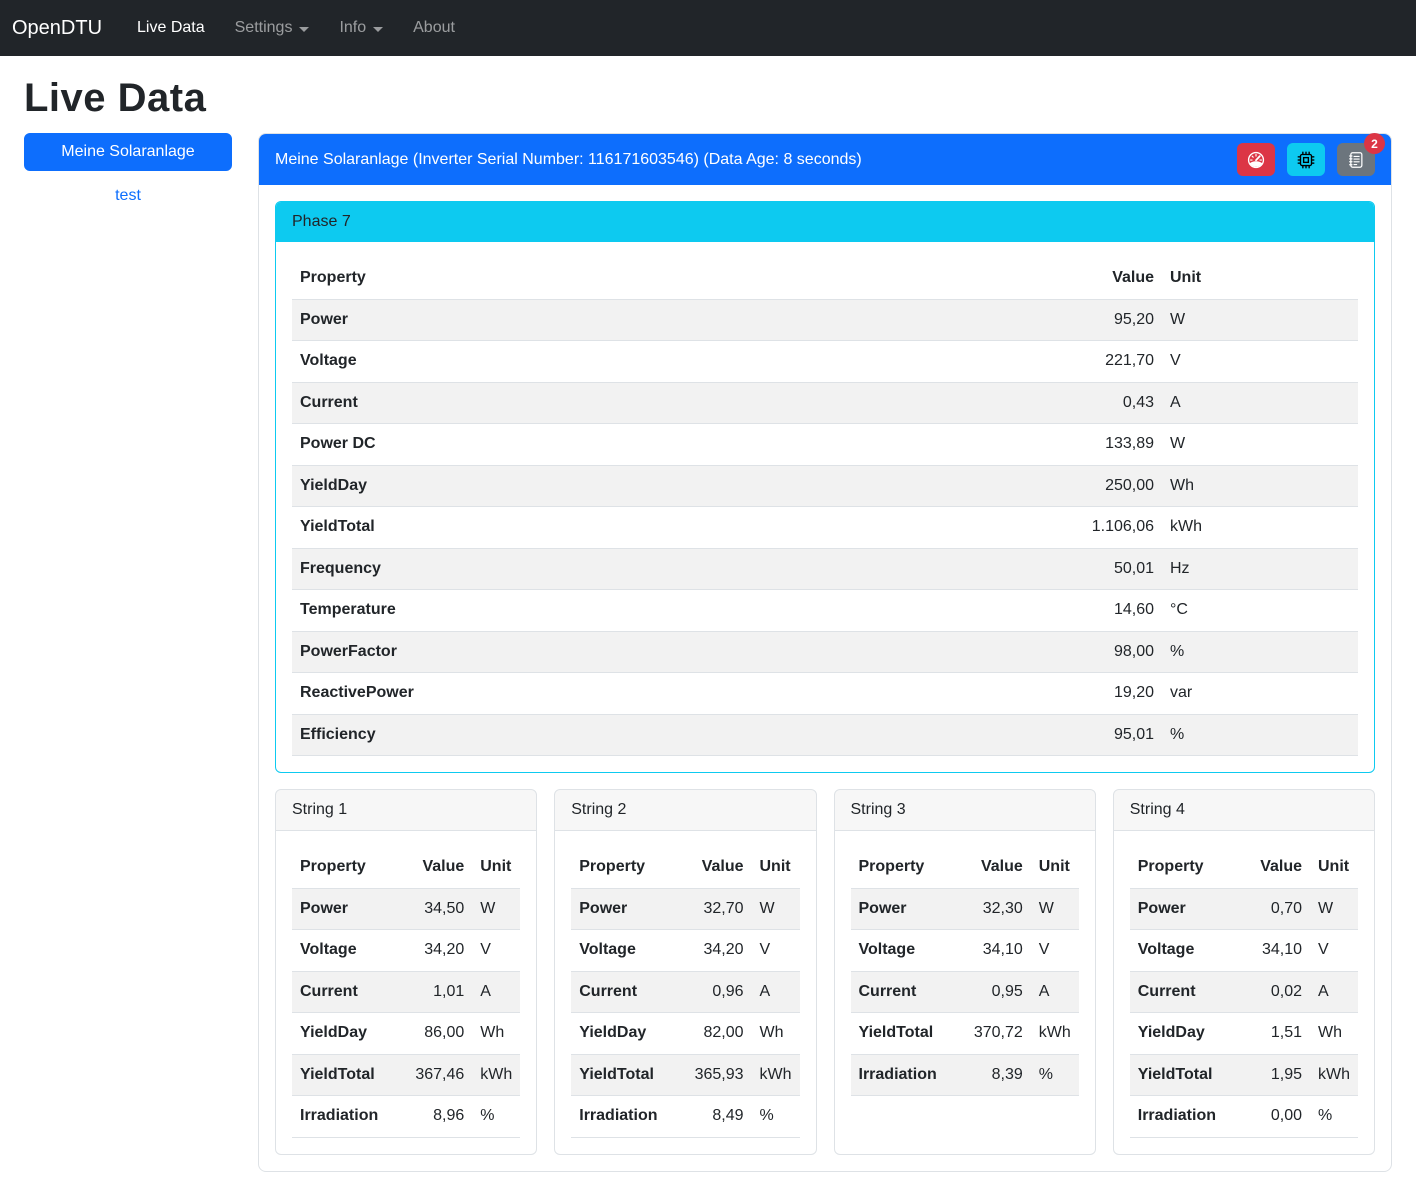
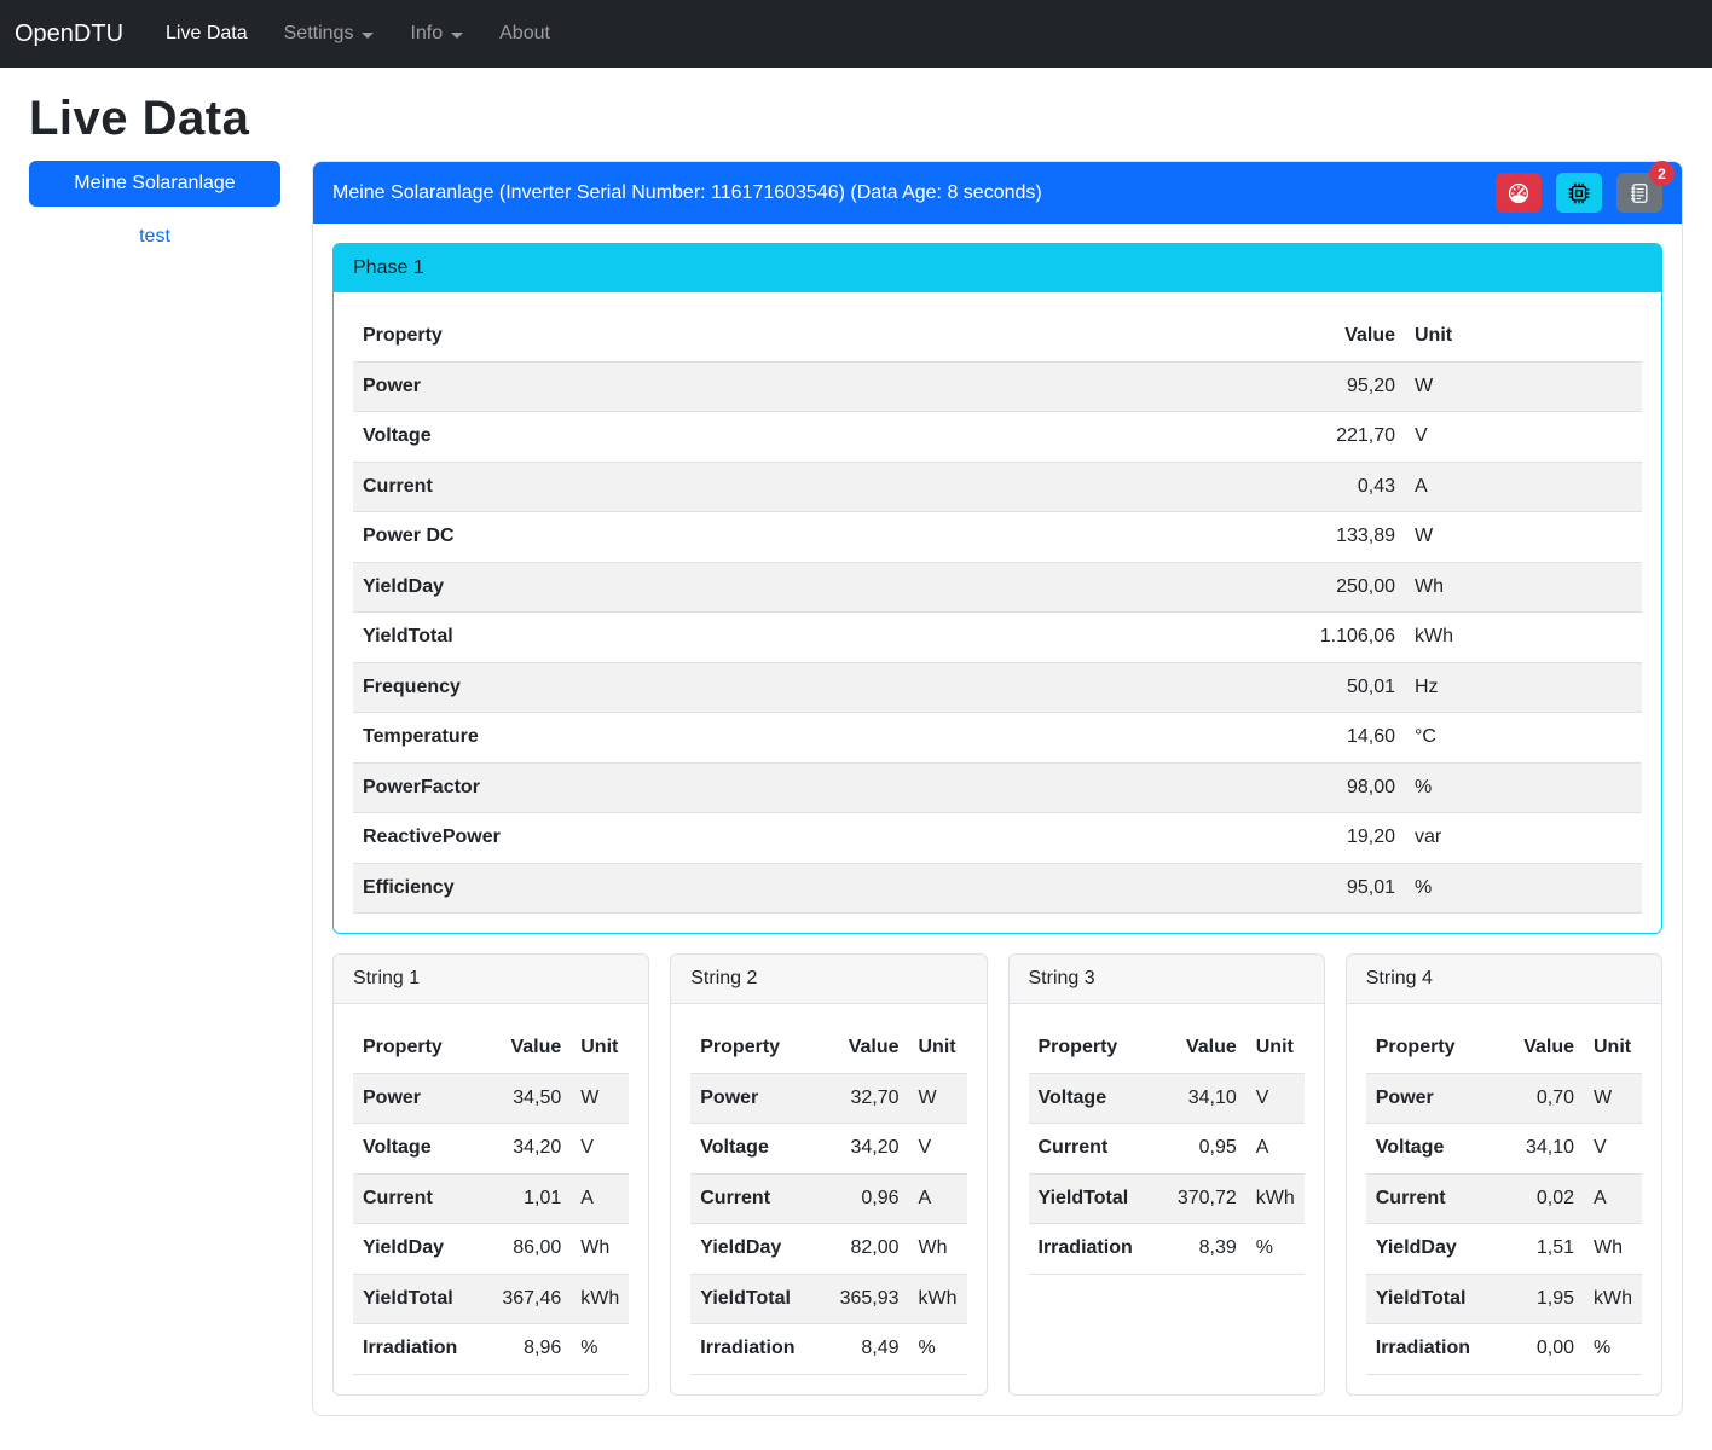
  OpenDTU
  Live Data
  Settings
  Info
  About
  Live Data
  Meine Solaranlage
  test
  Meine Solaranlage (Inverter Serial Number: 116171603546) (Data Age: 8 seconds)
  2
- Phase 7
+ Phase 1
  Property	Value	Unit
  Power	95,20	W
  Voltage	221,70	V
  Current	0,43	A
  Power DC	133,89	W
  YieldDay	250,00	Wh
  YieldTotal	1.106,06	kWh
  Frequency	50,01	Hz
  Temperature	14,60	°C
  PowerFactor	98,00	%
  ReactivePower	19,20	var
  Efficiency	95,01	%
  String 1
  Property	Value	Unit
  Power	34,50	W
  Voltage	34,20	V
  Current	1,01	A
  YieldDay	86,00	Wh
  YieldTotal	367,46	kWh
  Irradiation	8,96	%
  String 2
  Property	Value	Unit
  Power	32,70	W
  Voltage	34,20	V
  Current	0,96	A
  YieldDay	82,00	Wh
  YieldTotal	365,93	kWh
  Irradiation	8,49	%
  String 3
  Property	Value	Unit
- Power	32,30	W
  Voltage	34,10	V
  Current	0,95	A
  YieldTotal	370,72	kWh
  Irradiation	8,39	%
  String 4
  Property	Value	Unit
  Power	0,70	W
  Voltage	34,10	V
  Current	0,02	A
  YieldDay	1,51	Wh
  YieldTotal	1,95	kWh
  Irradiation	0,00	%
